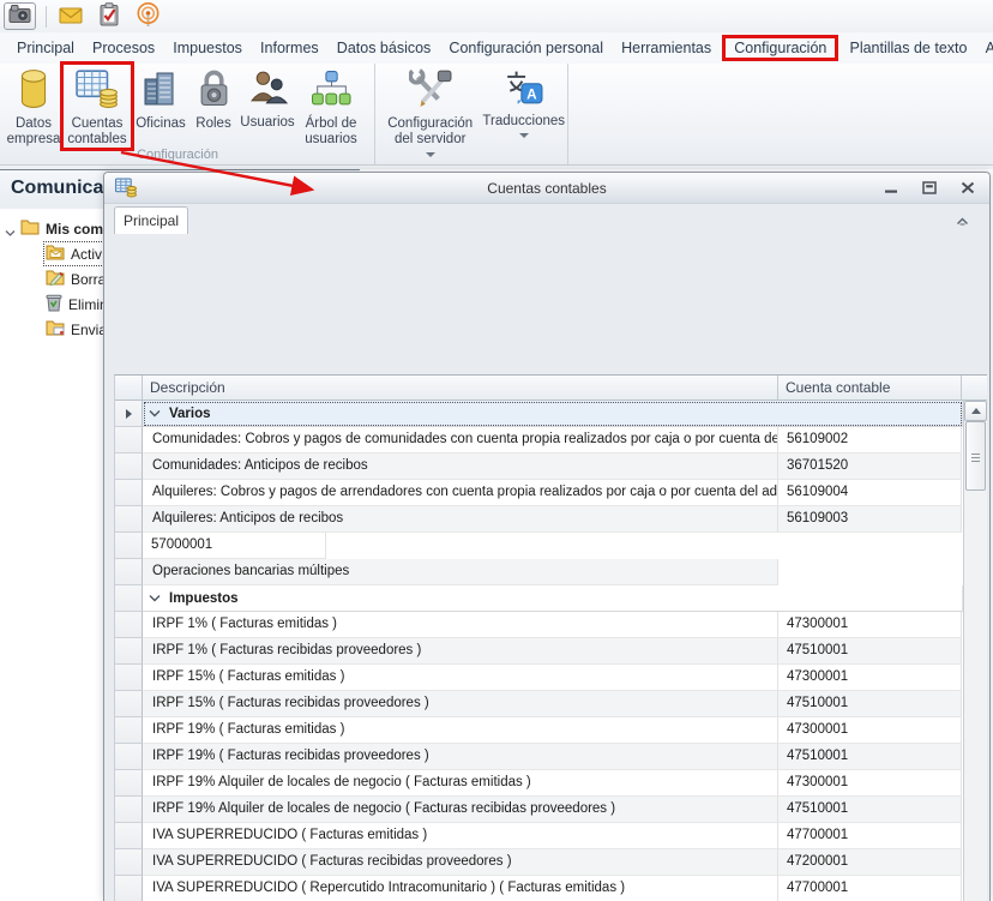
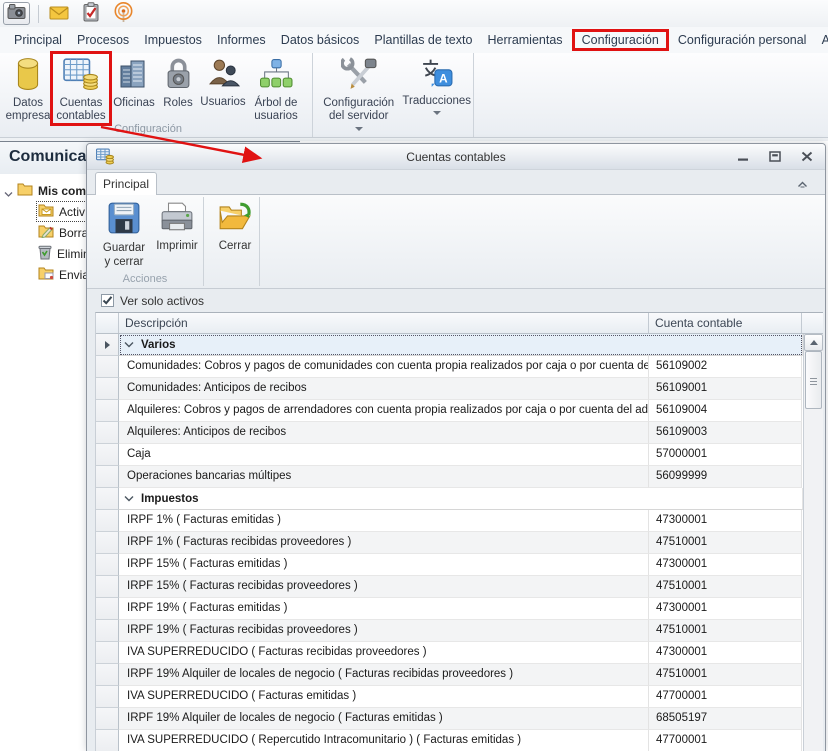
  Principal
  Procesos
  Impuestos
  Informes
  Datos básicos
- Configuración personal
+ Plantillas de texto
  Herramientas
  Configuración
- Plantillas de texto
+ Configuración personal
  Datos
  empresa
  Cuentas
  contables
  Oficinas
  Roles
  Usuarios
  Árbol de
  usuarios
  Configuración
  Configuración
  del servidor
  A
  Traducciones
  Comunica
  Mis com
  Activ
  Borra
  Elimi
  Envi
  Cuentas contables
  Principal
+ Guardar
+ y cerrar
+ Imprimir
+ Cerrar
+ Acciones
+ Ver solo activos
  Descripción
  Cuenta contable
  Varios
  Comunidades: Cobros y pagos de comunidades con cuenta propia realizados por caja o por cuenta de
  56109002
  Comunidades: Anticipos de recibos
- 36701520
+ 56109001
  Alquileres: Cobros y pagos de arrendadores con cuenta propia realizados por caja o por cuenta del ad
  56109004
  Alquileres: Anticipos de recibos
  56109003
+ Caja
  57000001
  Operaciones bancarias múltipes
+ 56099999
  Impuestos
  IRPF 1% ( Facturas emitidas )
  47300001
  IRPF 1% ( Facturas recibidas proveedores )
  47510001
  IRPF 15% ( Facturas emitidas )
  47300001
  IRPF 15% ( Facturas recibidas proveedores )
  47510001
  IRPF 19% ( Facturas emitidas )
  47300001
  IRPF 19% ( Facturas recibidas proveedores )
  47510001
- IRPF 19% Alquiler de locales de negocio ( Facturas emitidas )
+ IVA SUPERREDUCIDO ( Facturas recibidas proveedores )
  47300001
  IRPF 19% Alquiler de locales de negocio ( Facturas recibidas proveedores )
  47510001
  IVA SUPERREDUCIDO ( Facturas emitidas )
  47700001
- IVA SUPERREDUCIDO ( Facturas recibidas proveedores )
+ IRPF 19% Alquiler de locales de negocio ( Facturas emitidas )
- 47200001
+ 68505197
  IVA SUPERREDUCIDO ( Repercutido Intracomunitario ) ( Facturas emitidas )
  47700001
